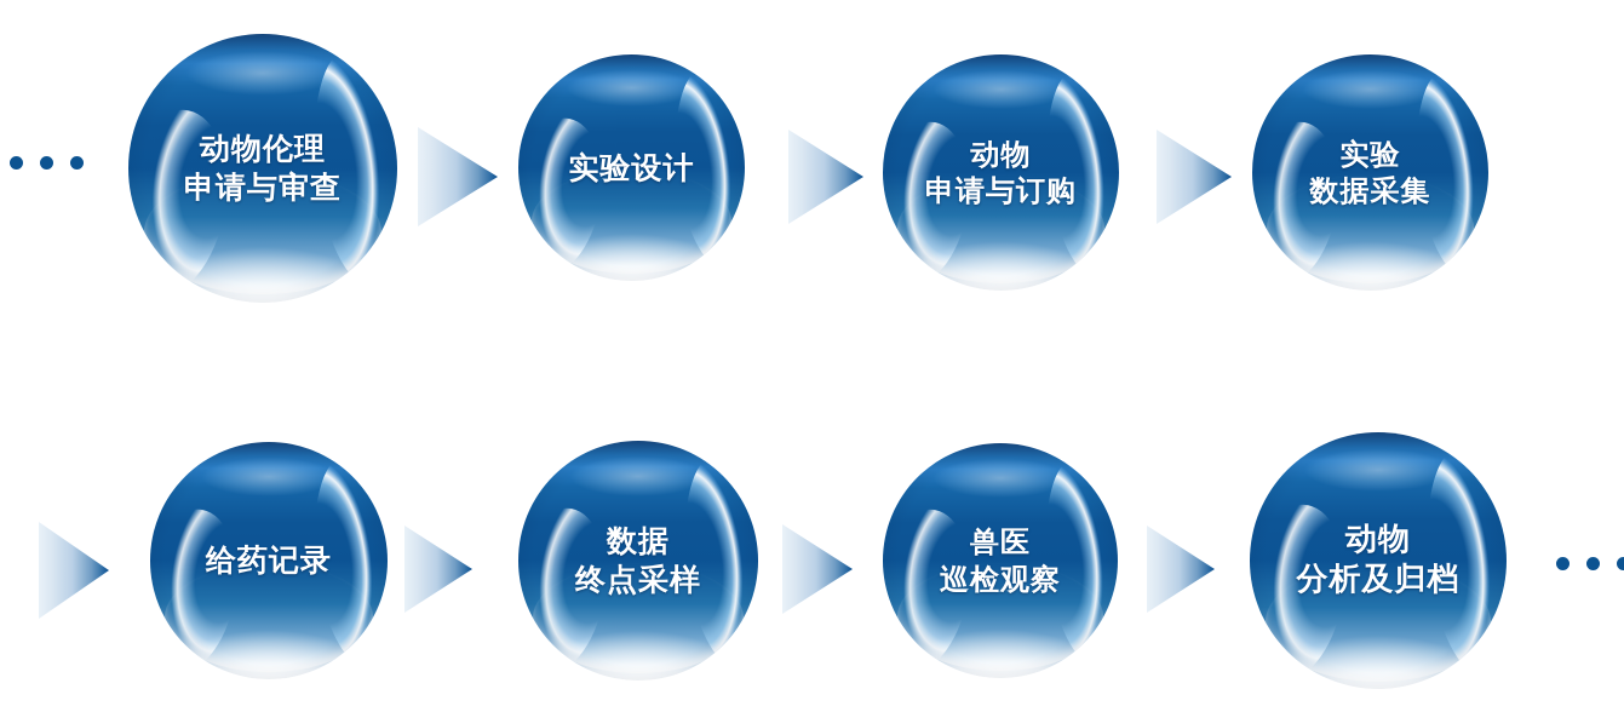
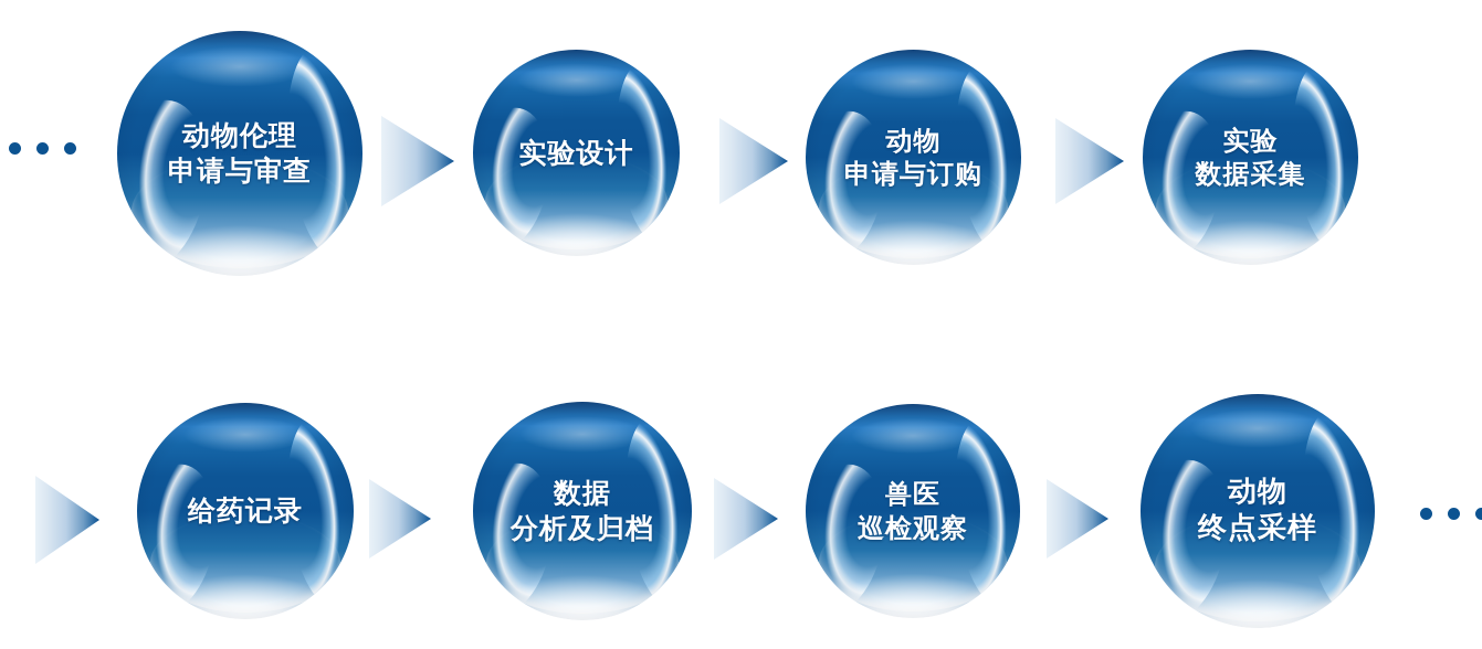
  动物伦理
  申请与审查
  实验设计
  动物
  申请与订购
  实验
  数据采集
  给药记录
  数据
- 终点采样
+ 分析及归档
  兽医
  巡检观察
  动物
- 分析及归档
+ 终点采样
